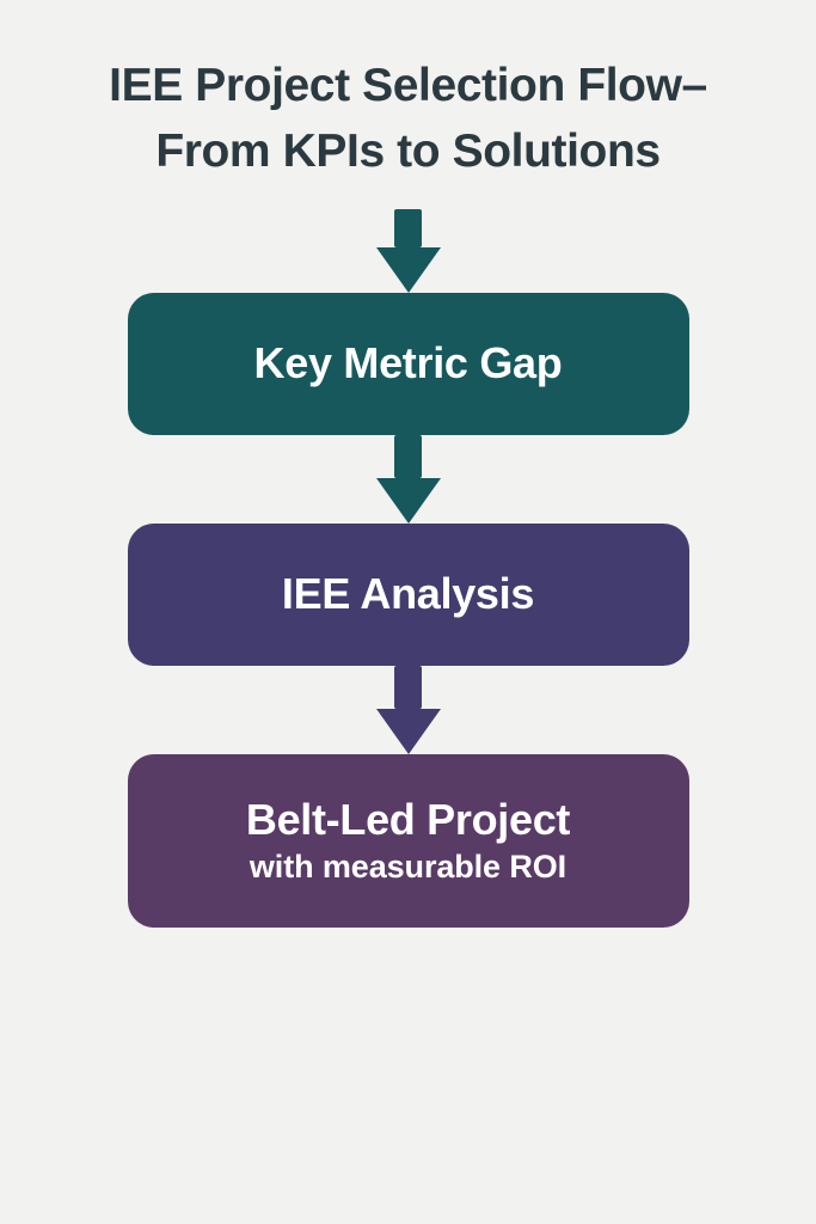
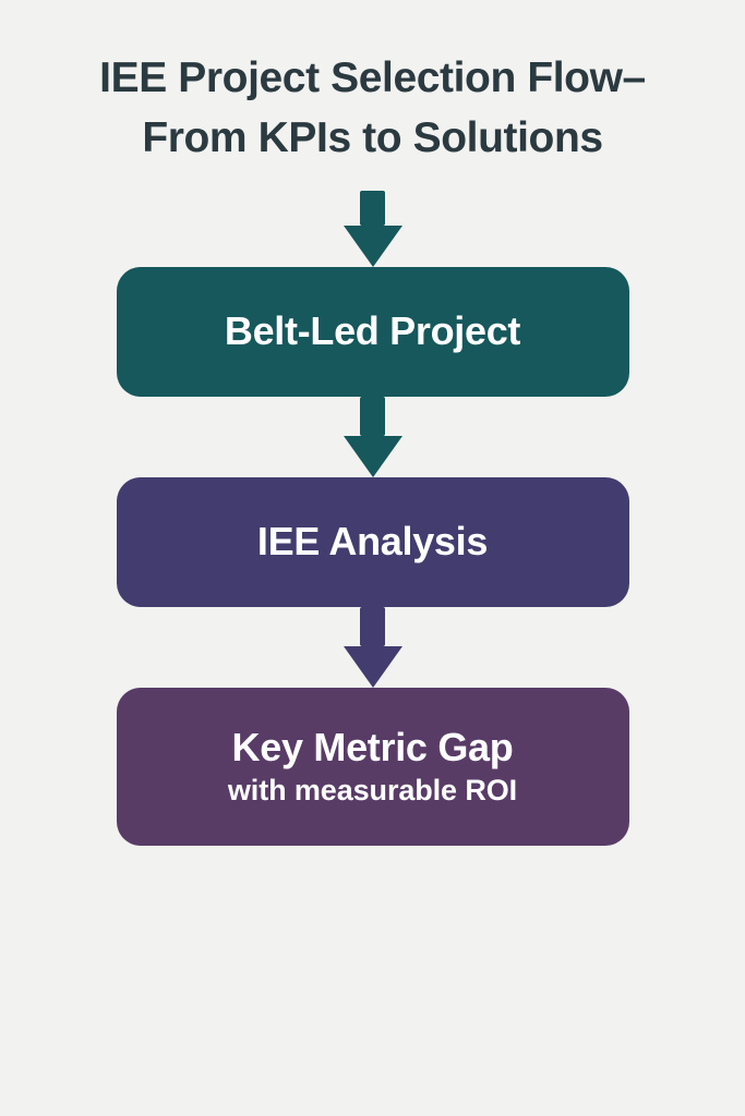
  IEE Project Selection Flow–
  From KPIs to Solutions
- Key Metric Gap
+ Belt-Led Project
  IEE Analysis
- Belt-Led Project
+ Key Metric Gap
  with measurable ROI
